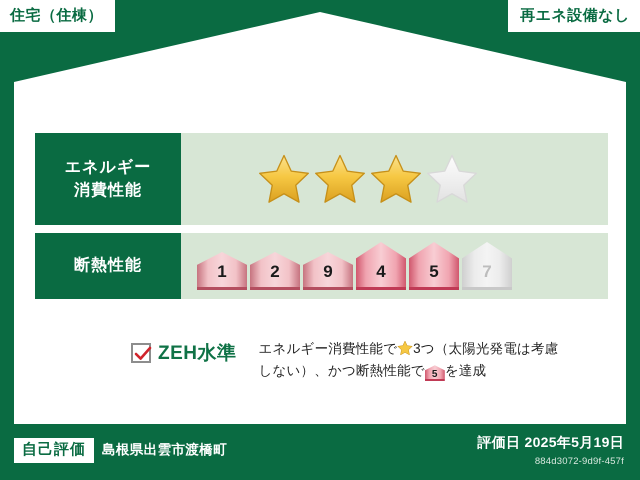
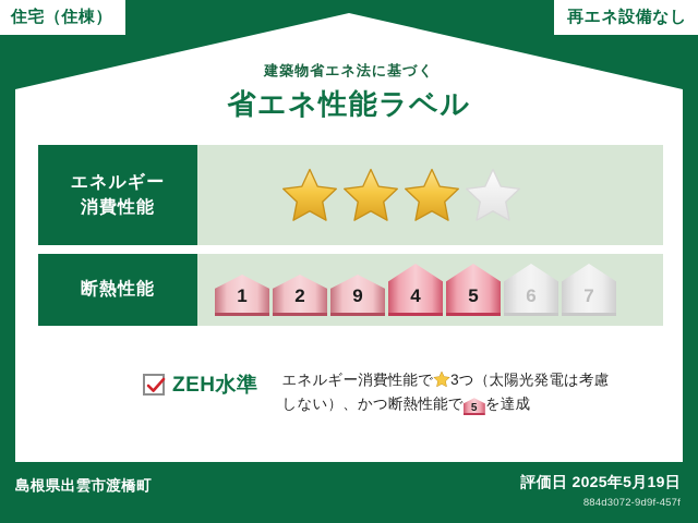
  住宅（住棟）
  再エネ設備なし
+ 建築物省エネ法に基づく
+ 省エネ性能ラベル
  エネルギー
  消費性能
  断熱性能
  1
  2
  9
  4
  5
+ 6
  7
  ZEH水準
  エネルギー消費性能で 3つ（太陽光発電は考慮しない）、かつ断熱性能で 5 を達成
- 自己評価
  島根県出雲市渡橋町
  評価日 2025年5月19日
  884d3072-9d9f-457f
